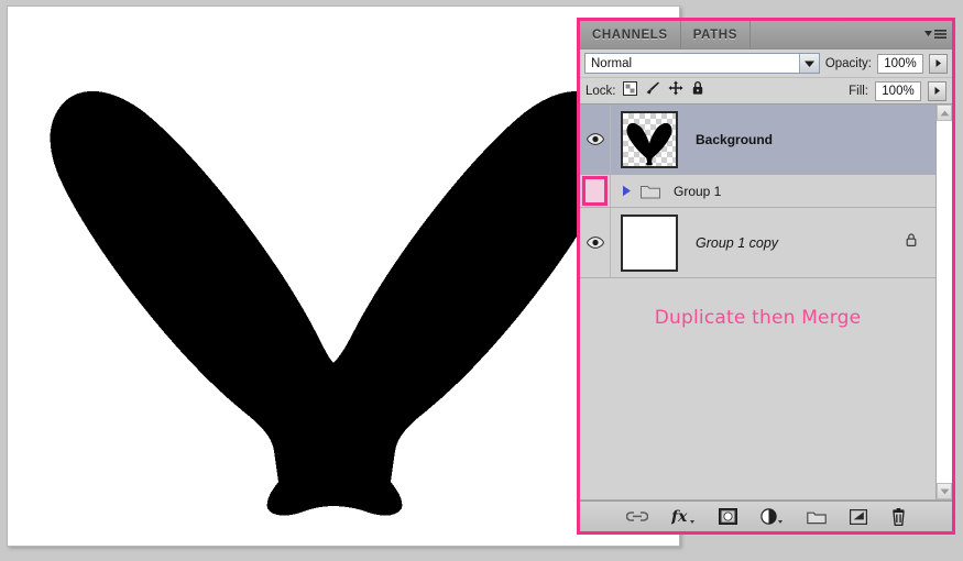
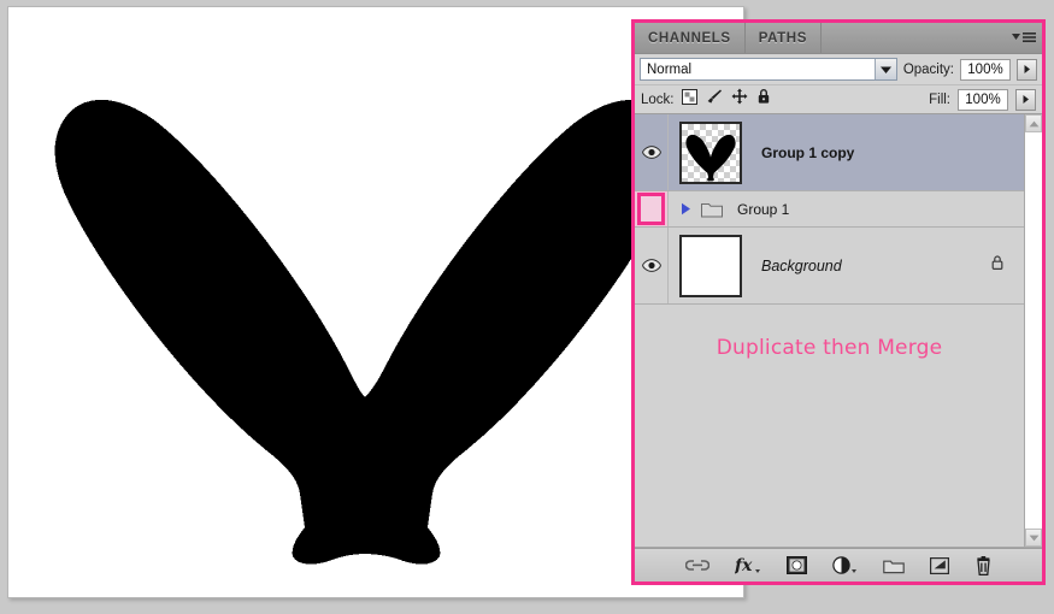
  CHANNELS
  PATHS
  Normal
  Opacity:
  100%
  Lock:
  Fill:
  100%
- Background
+ Group 1 copy
  Group 1
- Group 1 copy
+ Background
  Duplicate then Merge
  fx
